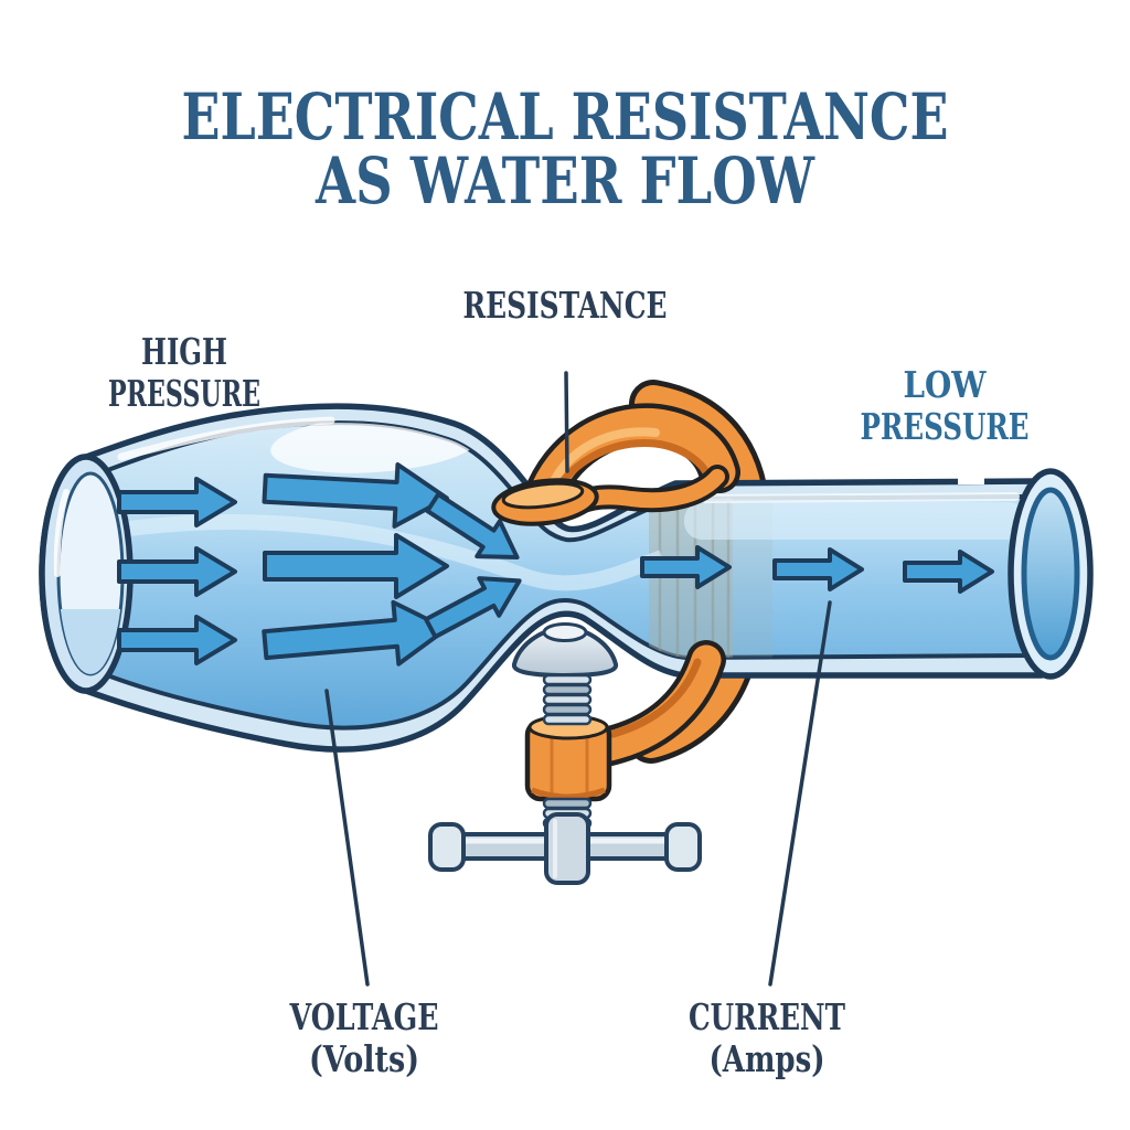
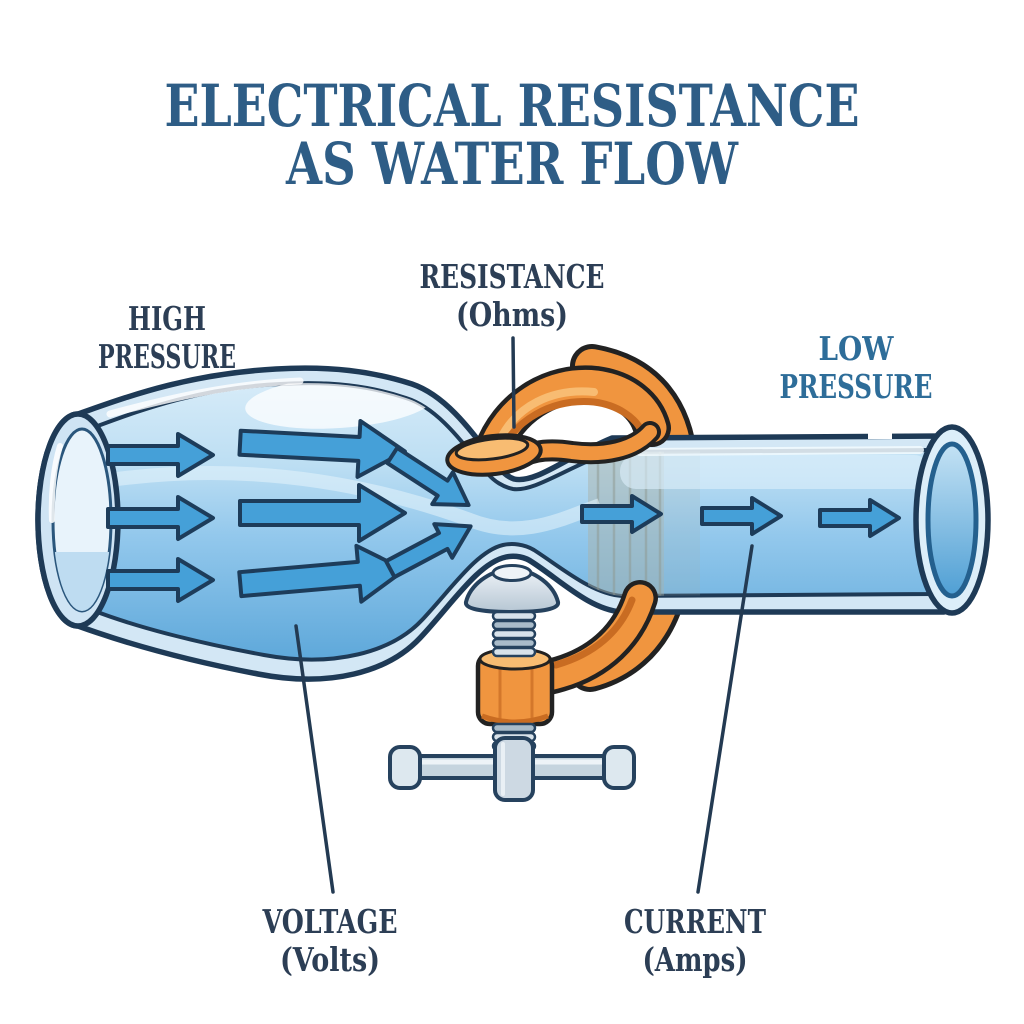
  ELECTRICAL RESISTANCE
  AS WATER FLOW
  HIGH
  PRESSURE
  RESISTANCE
+ (Ohms)
  LOW
  PRESSURE
  VOLTAGE
  (Volts)
  CURRENT
  (Amps)
